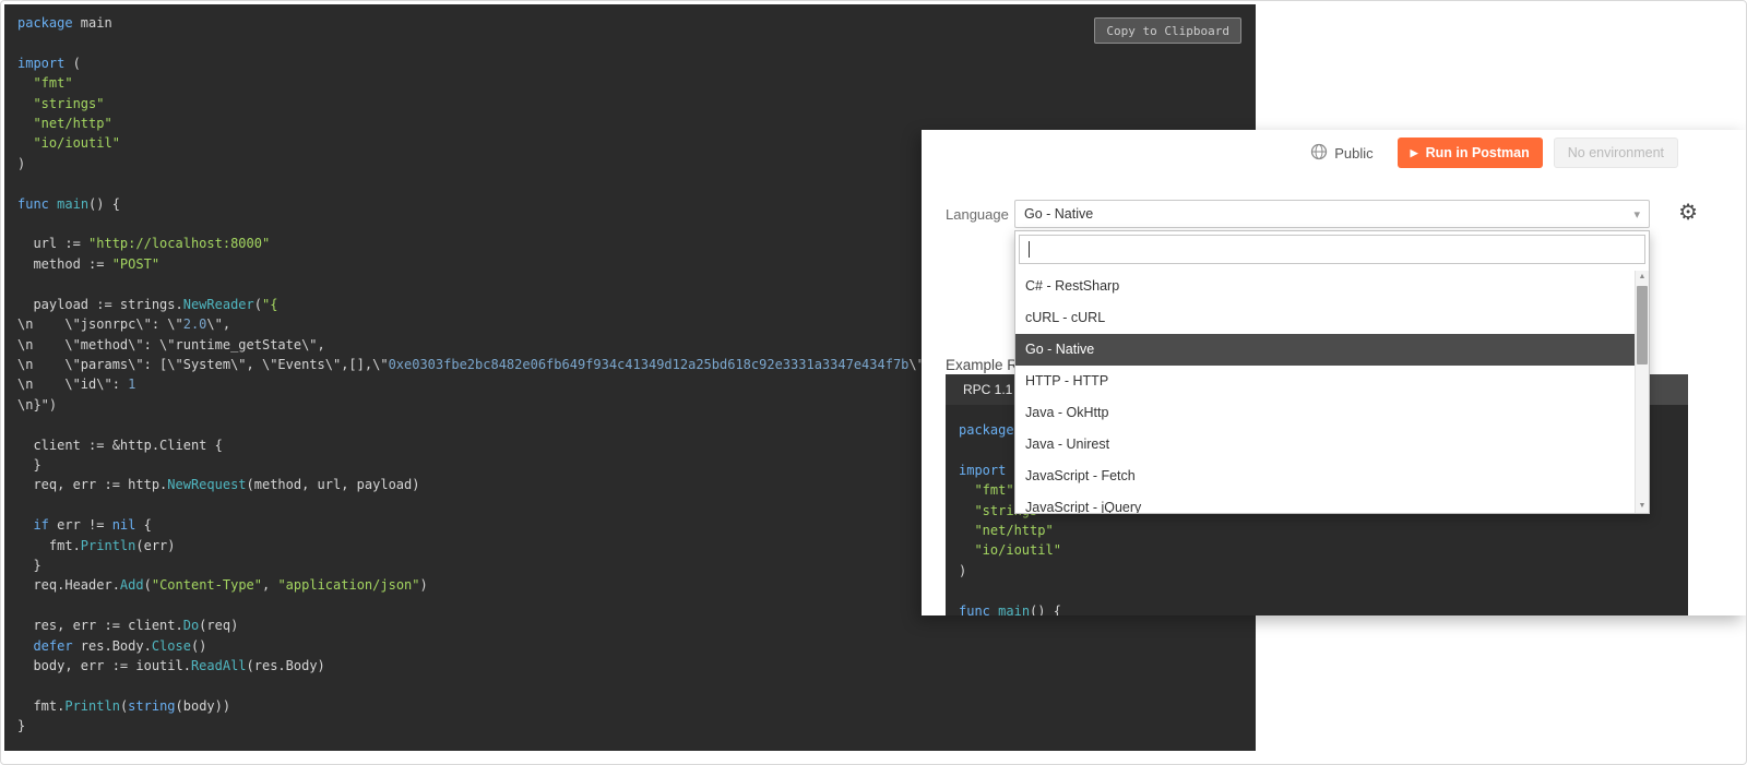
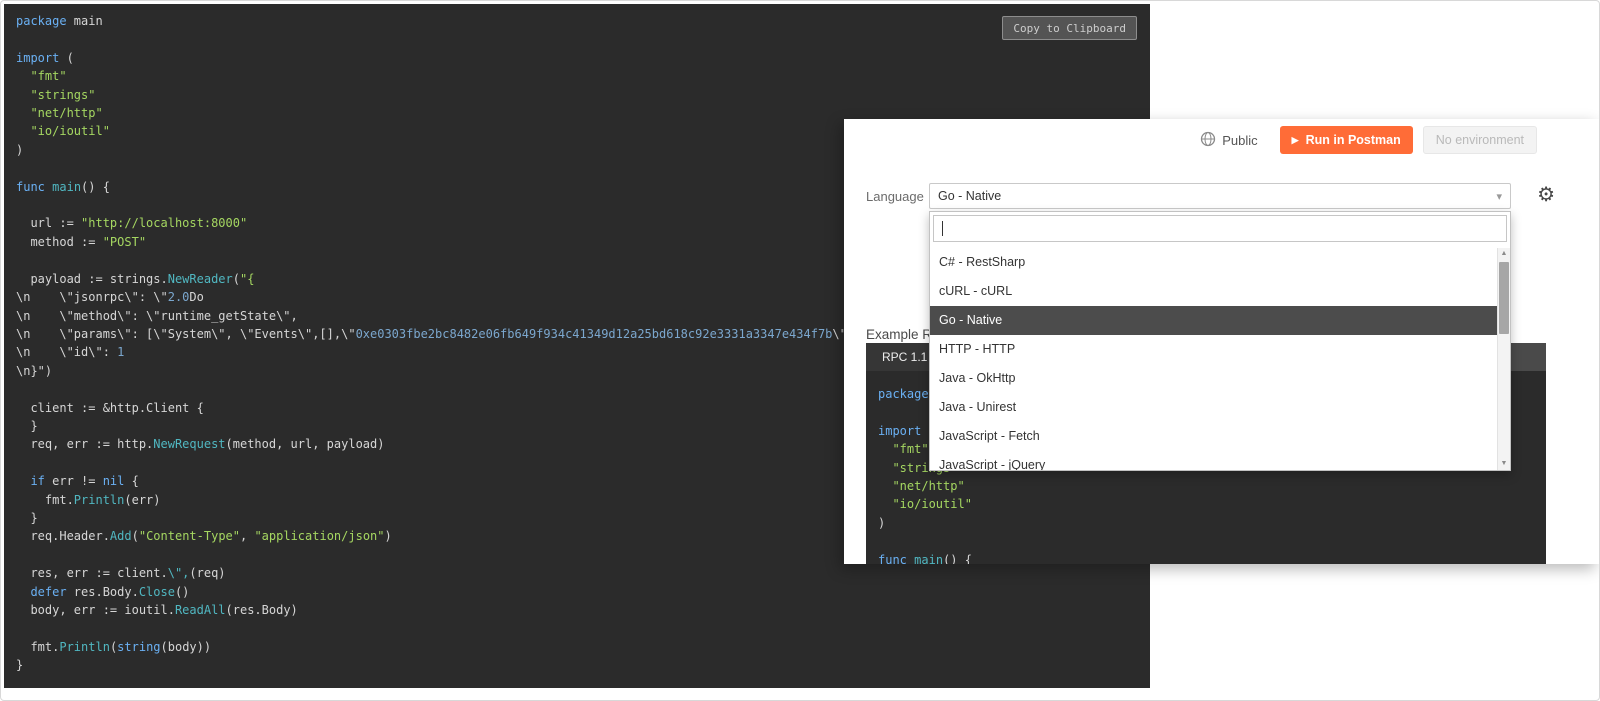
  package main
  import (
  "fmt"
  "strings"
  "net/http"
  "io/ioutil"
  )
  func main() {
  url := "http://localhost:8000"
  method := "POST"
  payload := strings.NewReader("{
- \n \"jsonrpc\": \"2.0\",
+ \n \"jsonrpc\": \"2.0Do
  \n \"method\": \"runtime_getState\",
  \n \"params\": [\"System\", \"Events\",[],\"0xe0303fbe2bc8482e06fb649f934c41349d12a25bd618c92e3331a3347e434f7b\
  \n \"id\": 1
  \n}")
  client := &http.Client {
  }
  req, err := http.NewRequest(method, url, payload)
  if err != nil {
  fmt.Println(err)
  }
  req.Header.Add("Content-Type", "application/json")
- res, err := client.Do(req)
+ res, err := client.\",(req)
  defer res.Body.Close()
  body, err := ioutil.ReadAll(res.Body)
  fmt.Println(string(body))
  }
  Copy to Clipboard
  Public
  ▶
  Run in Postman
  No environment
  Language
  Go - Native
  ▾
  ⚙
  C# - RestSharp
  cURL - cURL
  Go - Native
  HTTP - HTTP
  Java - OkHttp
  Java - Unirest
  JavaScript - Fetch
  JavaScript - jQuery
  RPC 1.1
  import
  "fmt"
  "net/http"
  "io/ioutil"
  )
  func main() {
